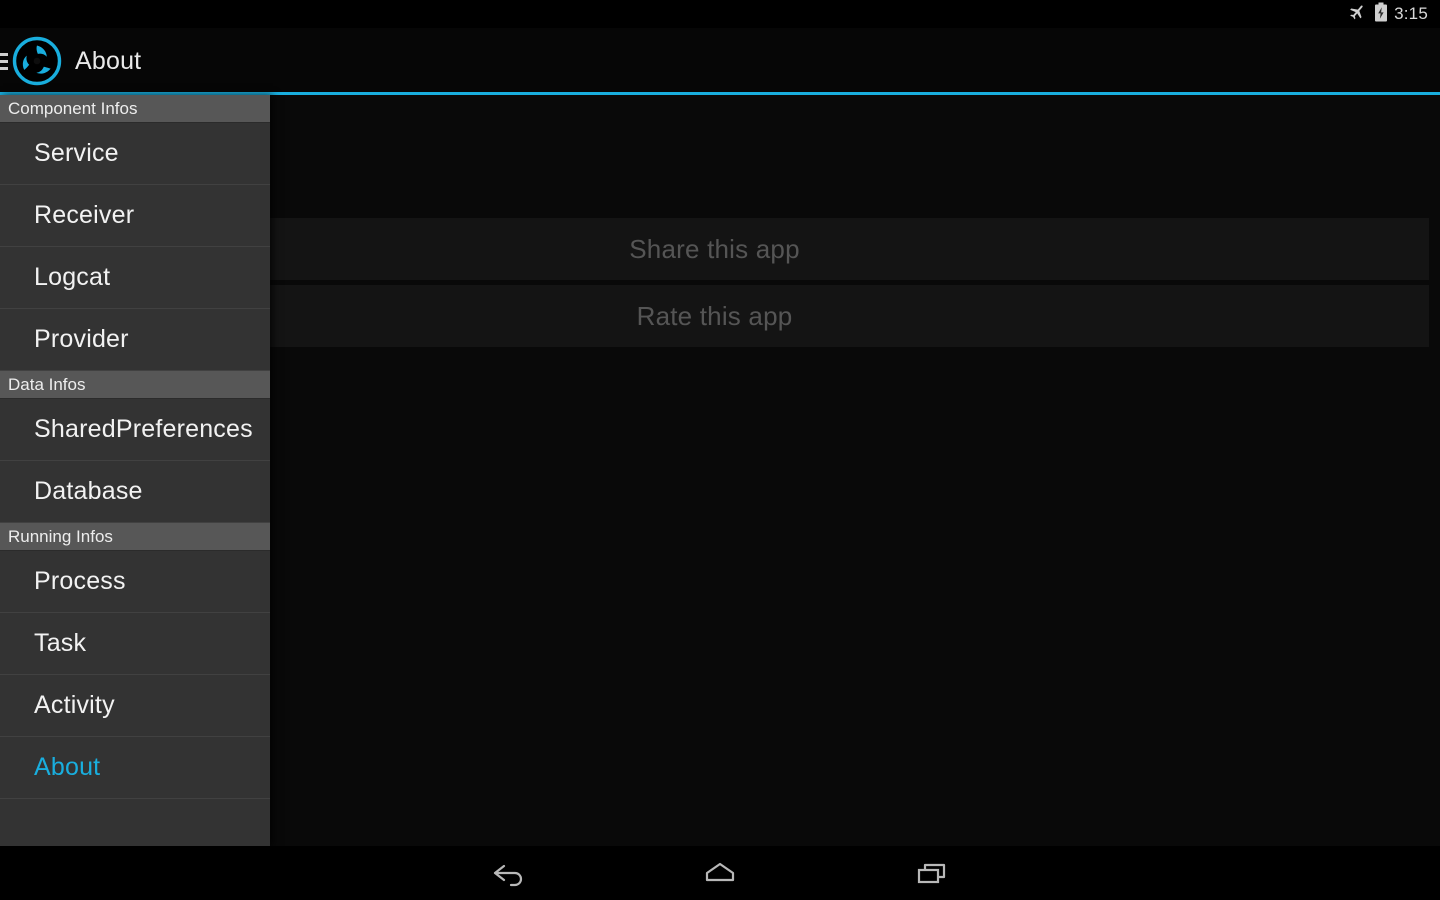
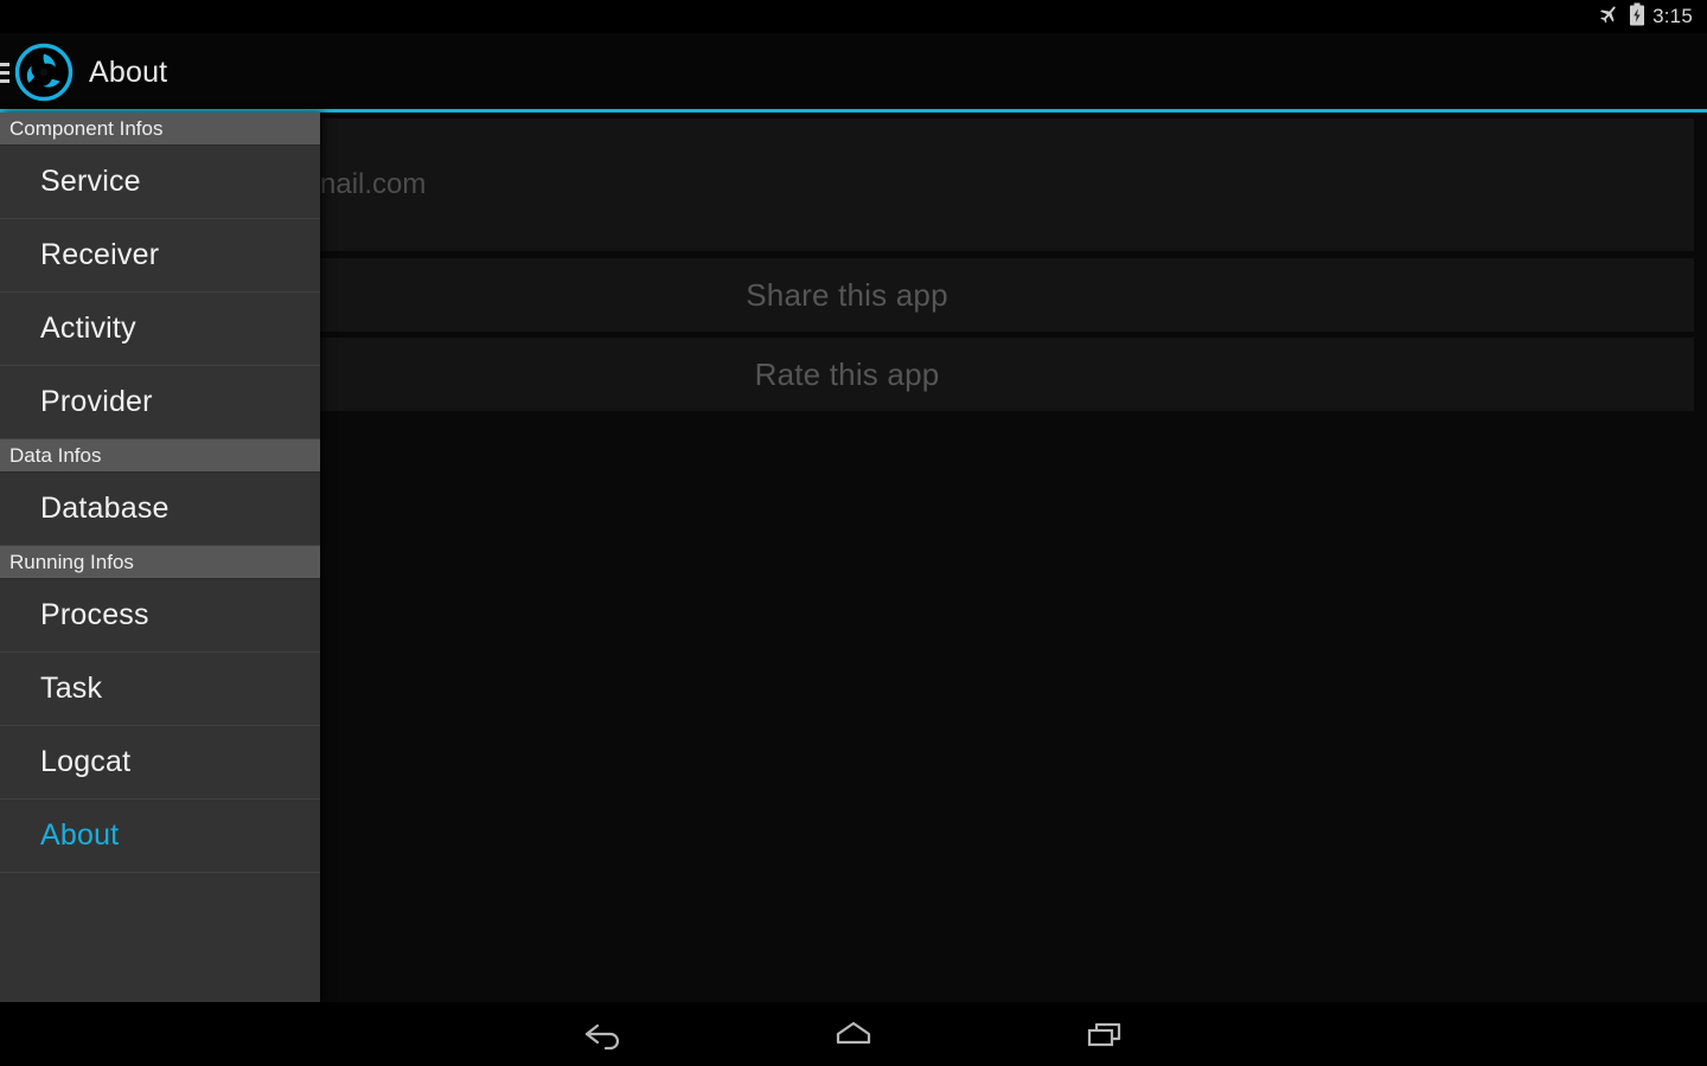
  3:15
  About
+ nail.com
  Share this app
  Rate this app
  Component Infos
  Service
  Receiver
- Logcat
+ Activity
  Provider
  Data Infos
- SharedPreferences
  Database
  Running Infos
  Process
  Task
- Activity
+ Logcat
  About
